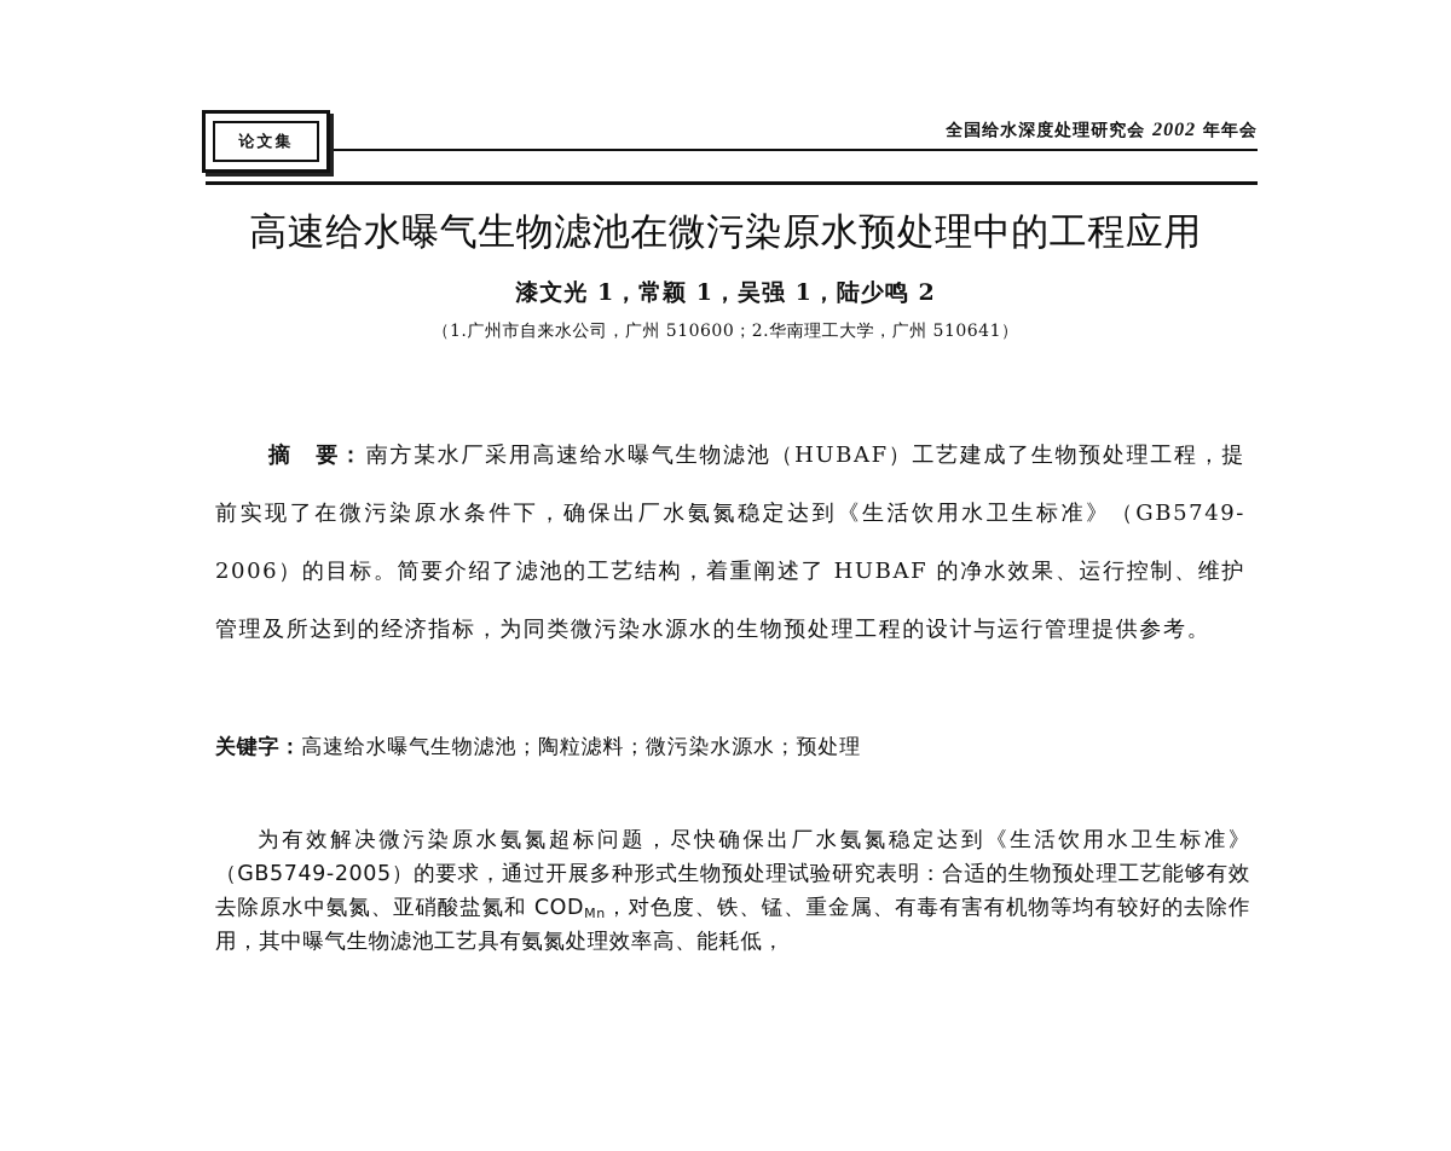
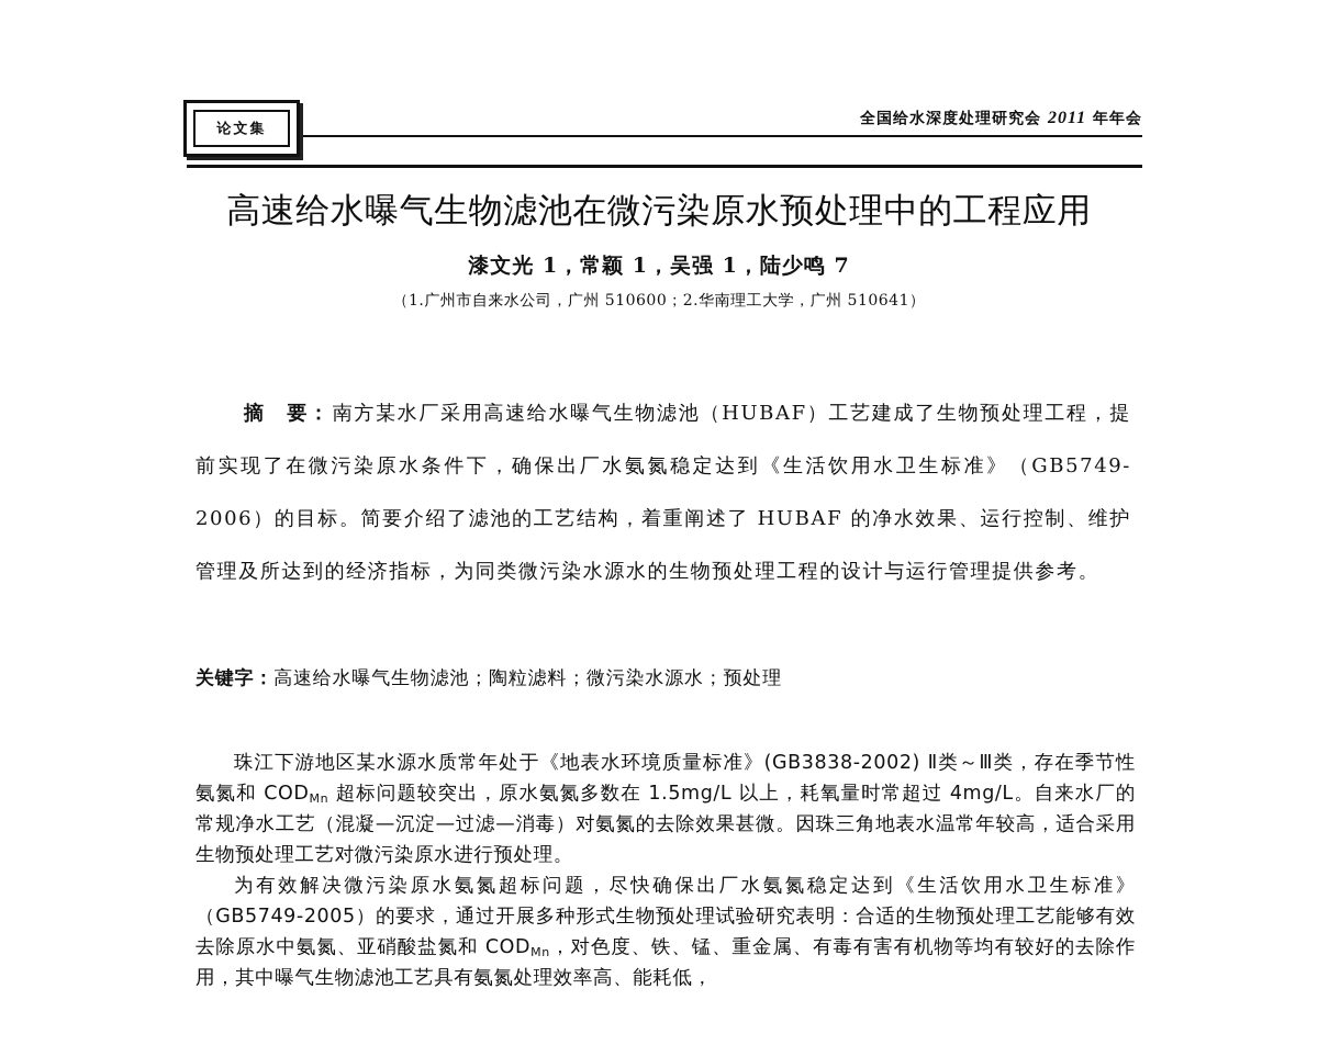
  论文集
- 全国给水深度处理研究会 2002 年年会
+ 全国给水深度处理研究会 2011 年年会
  高速给水曝气生物滤池在微污染原水预处理中的工程应用
- 漆文光 1，常颖 1，吴强 1，陆少鸣 2
+ 漆文光 1，常颖 1，吴强 1，陆少鸣 7
  （1.广州市自来水公司，广州 510600；2.华南理工大学，广州 510641）
  摘 要：南方某水厂采用高速给水曝气生物滤池（HUBAF）工艺建成了生物预处理工程，提前实现了在微污染原水条件下，确保出厂水氨氮稳定达到《生活饮用水卫生标准》（GB5749-2006）的目标。简要介绍了滤池的工艺结构，着重阐述了 HUBAF 的净水效果、运行控制、维护管理及所达到的经济指标，为同类微污染水源水的生物预处理工程的设计与运行管理提供参考。
  关键字：高速给水曝气生物滤池；陶粒滤料；微污染水源水；预处理
+ 珠江下游地区某水源水质常年处于《地表水环境质量标准》(GB3838-2002) Ⅱ类～Ⅲ类，存在季节性氨氮和 CODMn 超标问题较突出，原水氨氮多数在 1.5mg/L 以上，耗氧量时常超过 4mg/L。自来水厂的常规净水工艺（混凝—沉淀—过滤—消毒）对氨氮的去除效果甚微。因珠三角地表水温常年较高，适合采用生物预处理工艺对微污染原水进行预处理。
  为有效解决微污染原水氨氮超标问题，尽快确保出厂水氨氮稳定达到《生活饮用水卫生标准》（GB5749-2005）的要求，通过开展多种形式生物预处理试验研究表明：合适的生物预处理工艺能够有效去除原水中氨氮、亚硝酸盐氮和 CODMn，对色度、铁、锰、重金属、有毒有害有机物等均有较好的去除作用，其中曝气生物滤池工艺具有氨氮处理效率高、能耗低，
